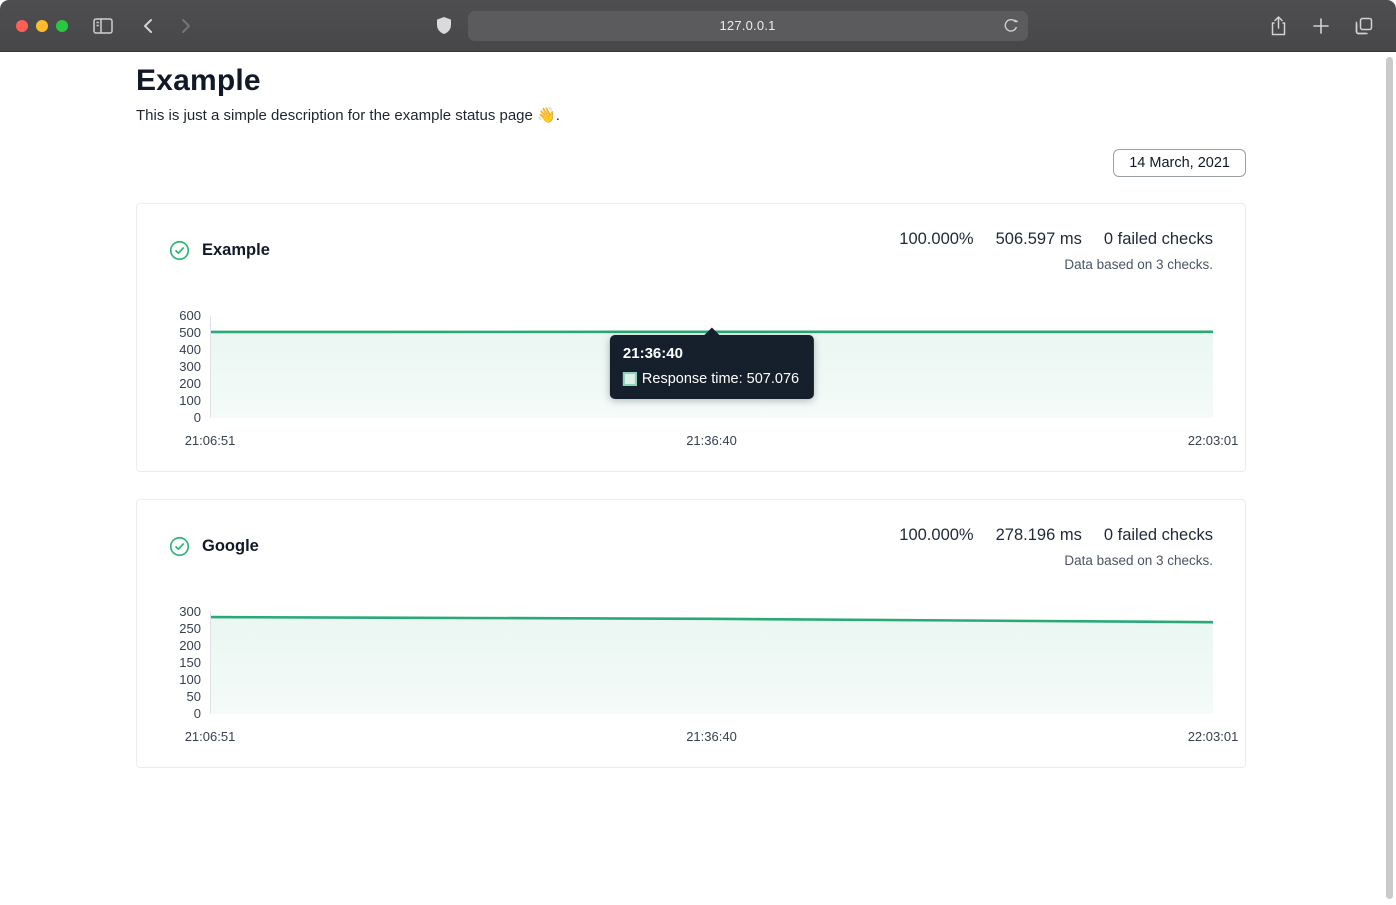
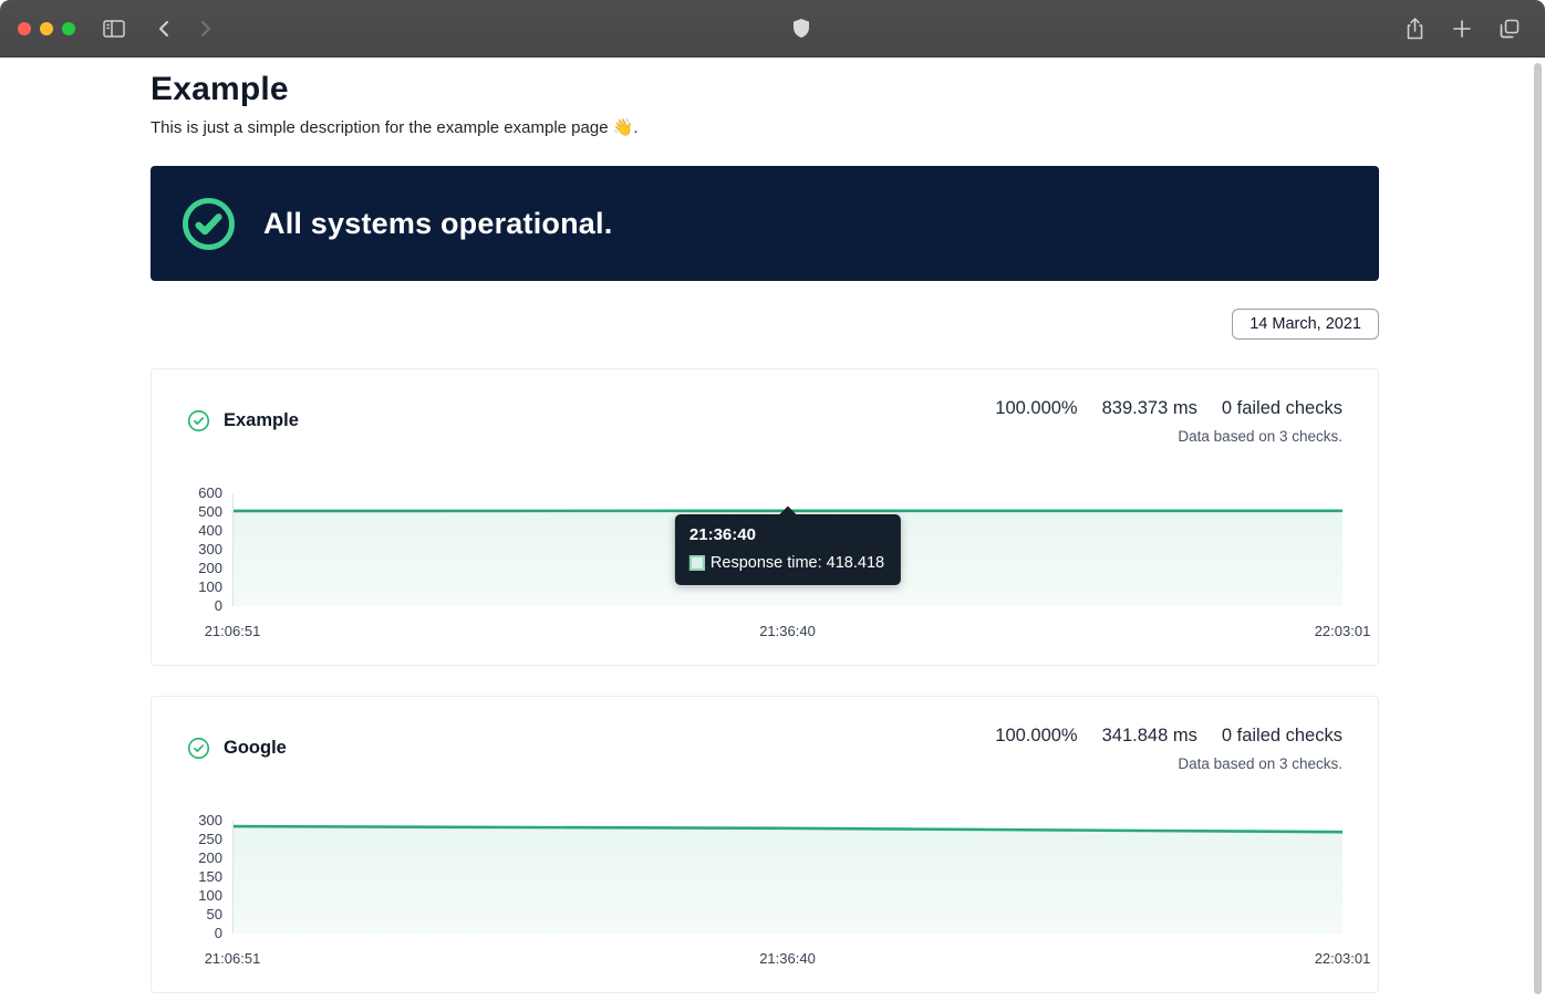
- 127.0.0.1
  Example
- This is just a simple description for the example status page 👋.
+ This is just a simple description for the example example page 👋.
+ All systems operational.
  14 March, 2021
  Example
  100.000%
- 506.597 ms
+ 839.373 ms
  0 failed checks
  Data based on 3 checks.
  600
  500
  400
  300
  200
  100
  0
  21:36:40
- Response time: 507.076
+ Response time: 418.418
  21:06:51
  21:36:40
  22:03:01
  Google
  100.000%
- 278.196 ms
+ 341.848 ms
  0 failed checks
  Data based on 3 checks.
  300
  250
  200
  150
  100
  50
  0
  21:06:51
  21:36:40
  22:03:01
